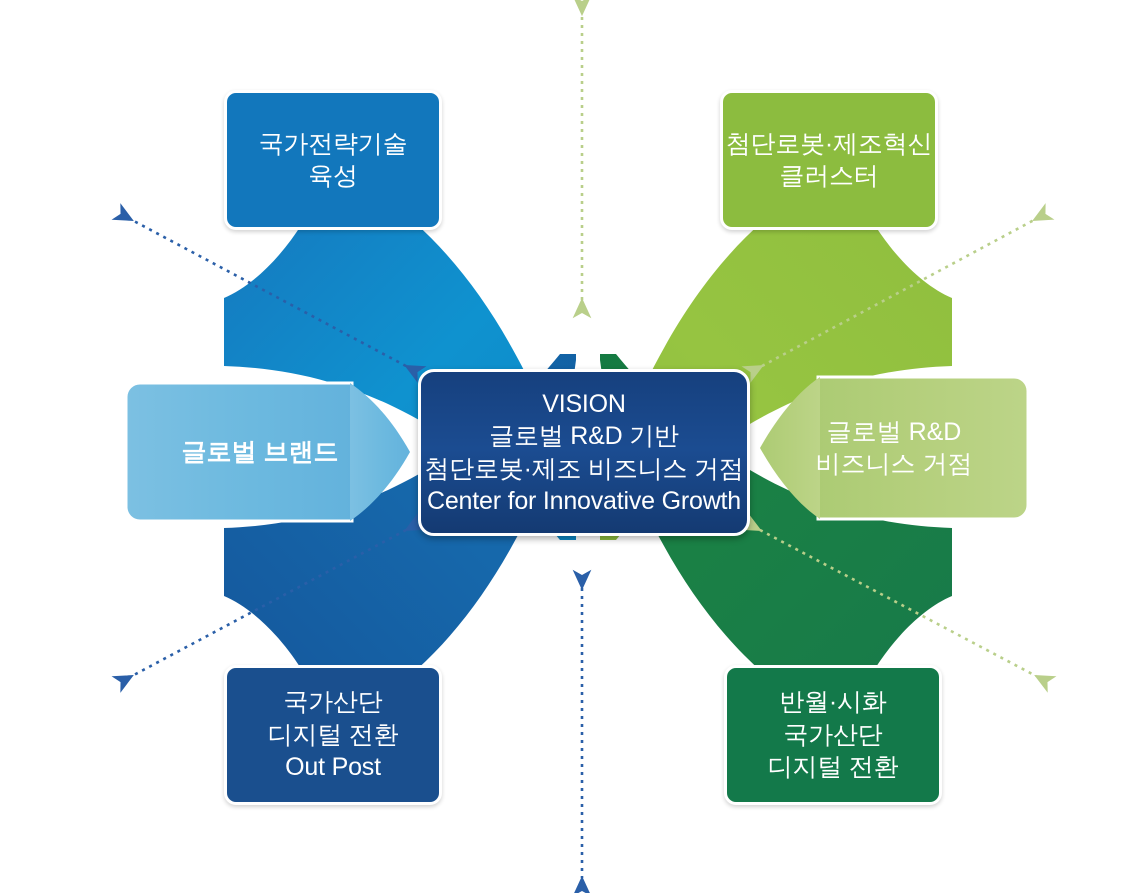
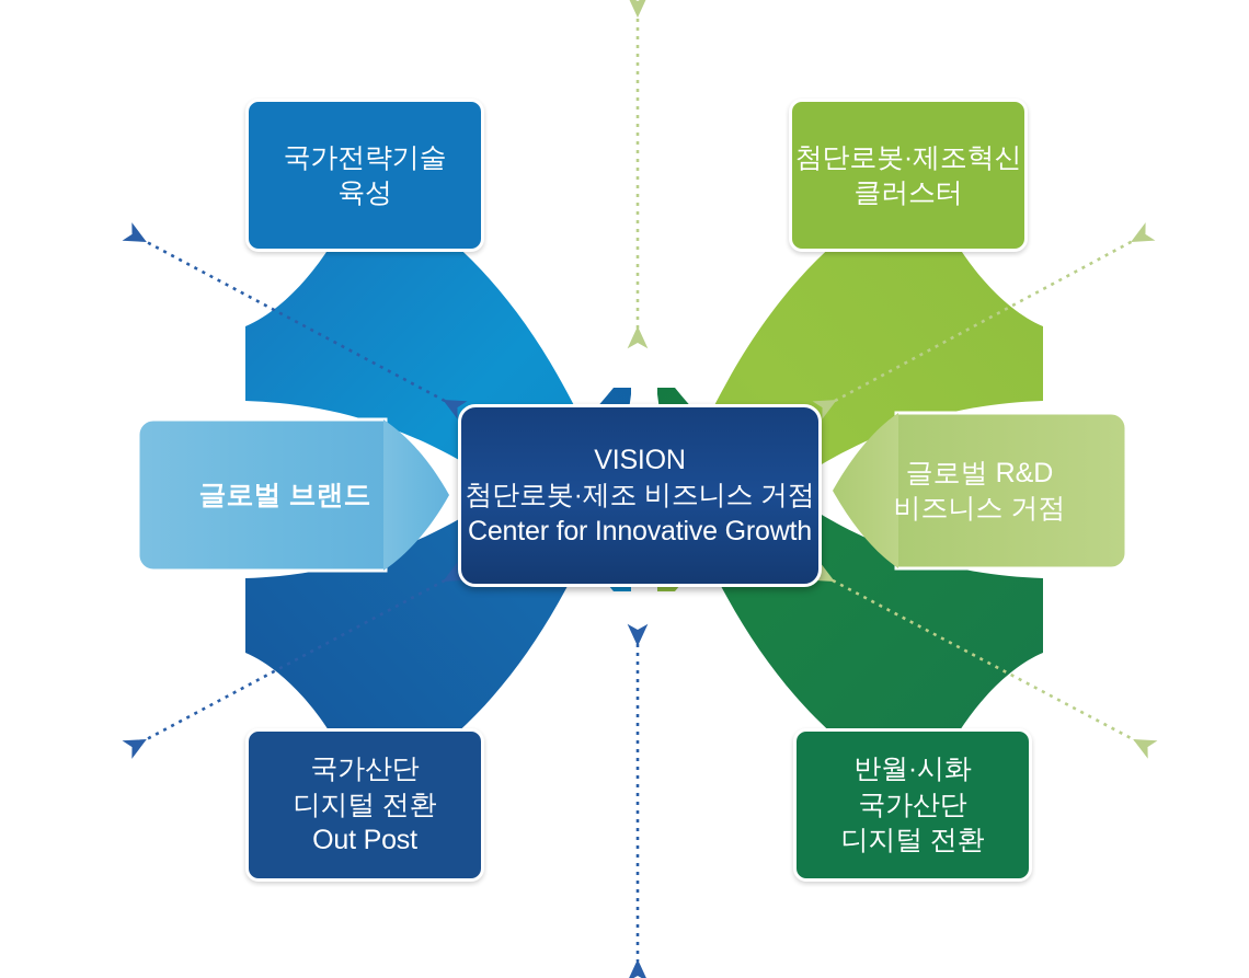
  국가전략기술
  육성
  첨단로봇·제조혁신
  클러스터
  국가산단
  디지털 전환
  Out Post
  반월·시화
  국가산단
  디지털 전환
  글로벌 브랜드
  글로벌 R&D
  비즈니스 거점
  VISION
- 글로벌 R&D 기반
  첨단로봇·제조 비즈니스 거점
  Center for Innovative Growth
